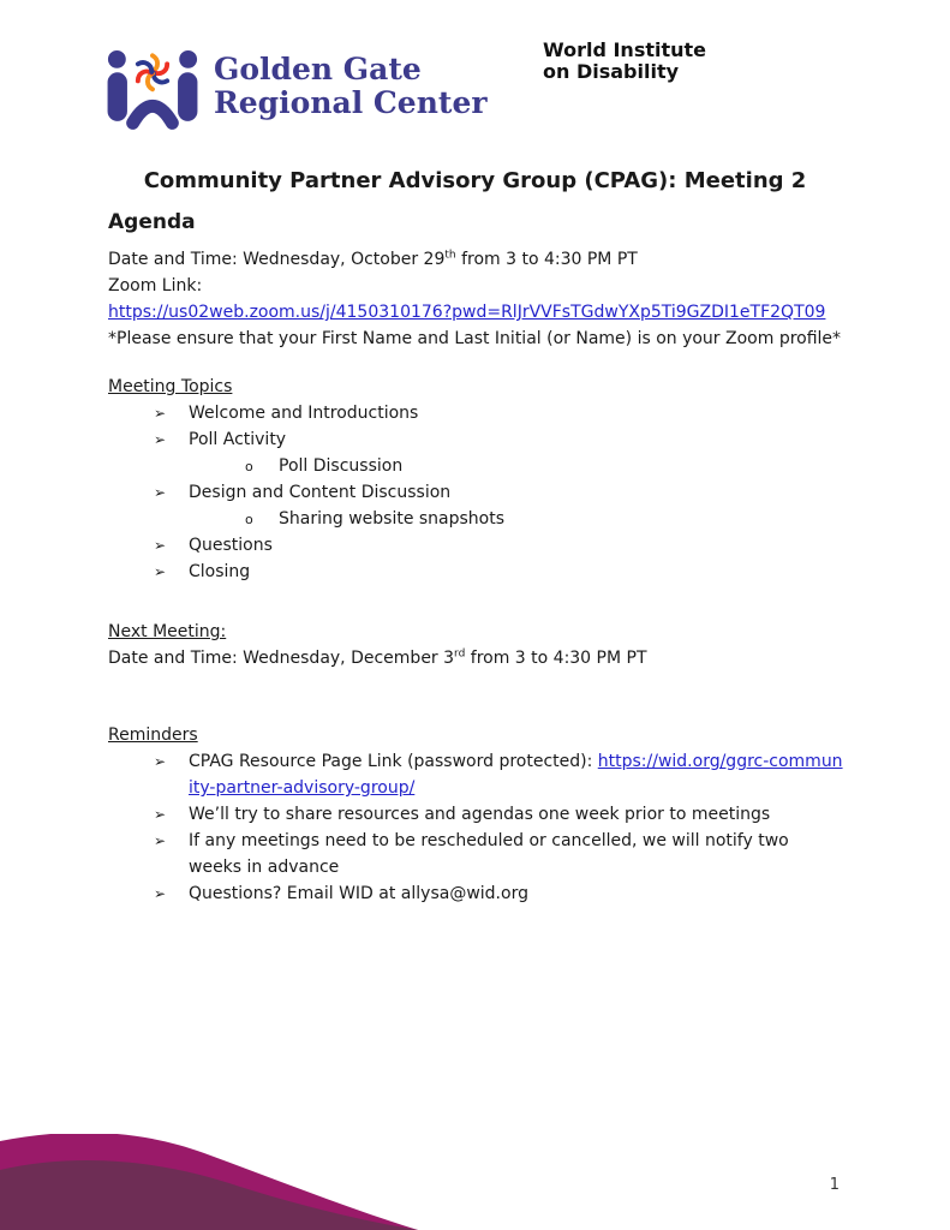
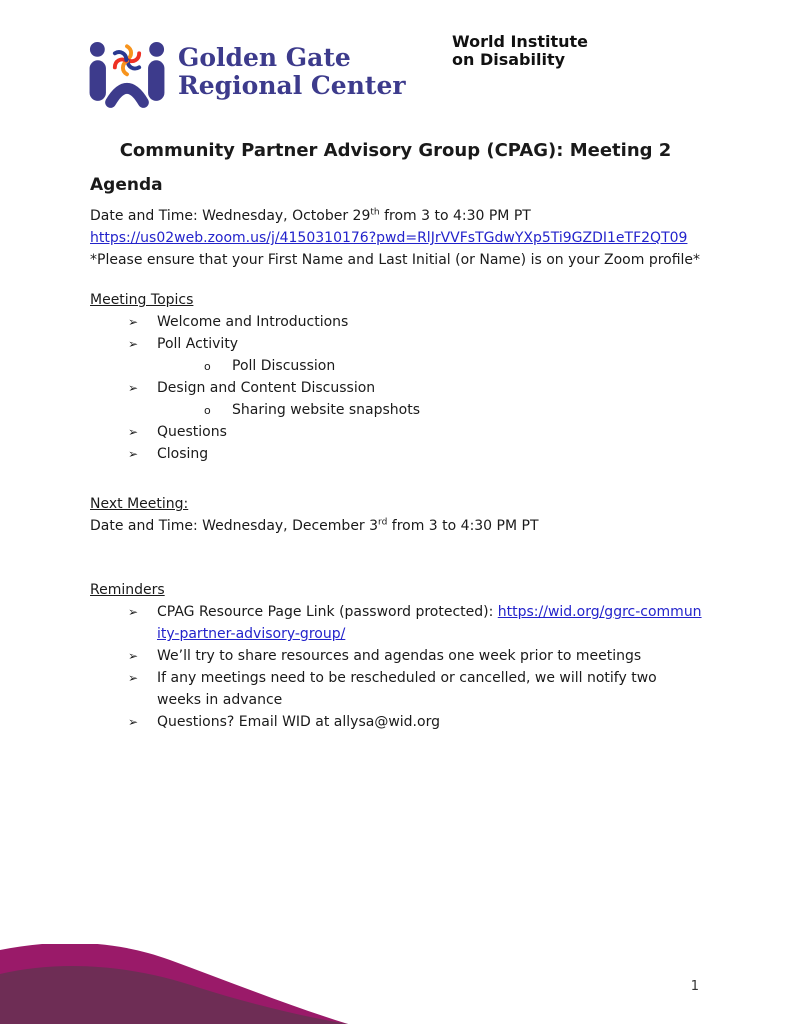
  Golden Gate
  Regional Center
  World Institute
  on Disability
  Community Partner Advisory Group (CPAG): Meeting 2
  Agenda
  Date and Time: Wednesday, October 29th from 3 to 4:30 PM PT
- Zoom Link:
  https://us02web.zoom.us/j/4150310176?pwd=RlJrVVFsTGdwYXp5Ti9GZDI1eTF2QT09
  *Please ensure that your First Name and Last Initial (or Name) is on your Zoom profile*
  Meeting Topics
  ➢
  Welcome and Introductions
  ➢
  Poll Activity
  o
  Poll Discussion
  ➢
  Design and Content Discussion
  o
  Sharing website snapshots
  ➢
  Questions
  ➢
  Closing
  Next Meeting:
  Date and Time: Wednesday, December 3rd from 3 to 4:30 PM PT
  Reminders
  ➢
  CPAG Resource Page Link (password protected): https://wid.org/ggrc-community-partner-advisory-group/
  ➢
  We’ll try to share resources and agendas one week prior to meetings
  ➢
  If any meetings need to be rescheduled or cancelled, we will notify two weeks in advance
  ➢
  Questions? Email WID at allysa@wid.org
  1
